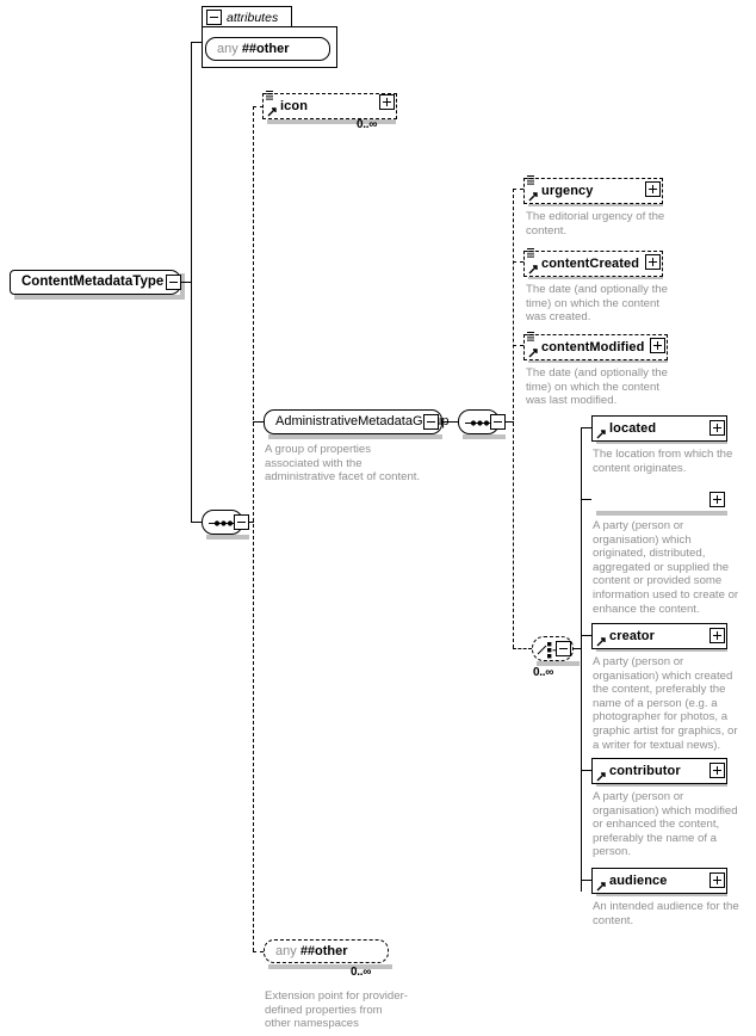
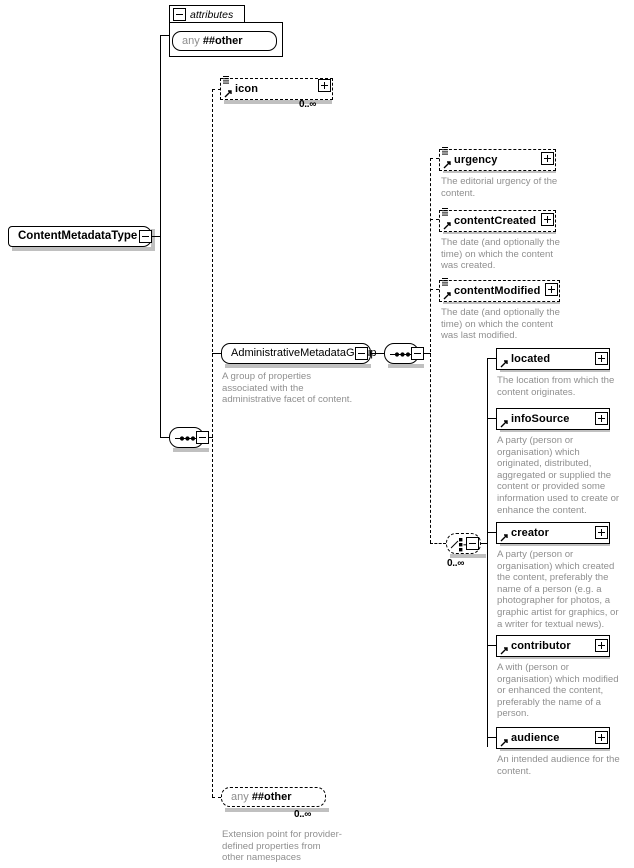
  ContentMetadataType
  attributes
  any ##other
  icon
  0..∞
  AdministrativeMetadataGp
  A group of properties associated with the administrative facet of content.
  urgency
  The editorial urgency of the content.
  contentCreated
  The date (and optionally the time) on which the content was created.
  contentModified
  The date (and optionally the time) on which the content was last modified.
  0..∞
  located
  The location from which the content originates.
+ infoSource
  A party (person or organisation) which originated, distributed, aggregated or supplied the content or provided some information used to create or enhance the content.
  creator
  A party (person or organisation) which created the content, preferably the name of a person (e.g. a photographer for photos, a graphic artist for graphics, or a writer for textual news).
  contributor
- A party (person or organisation) which modified or enhanced the content, preferably the name of a person.
+ A with (person or organisation) which modified or enhanced the content, preferably the name of a person.
  audience
  An intended audience for the content.
  any ##other
  0..∞
  Extension point for provider-defined properties from other namespaces
